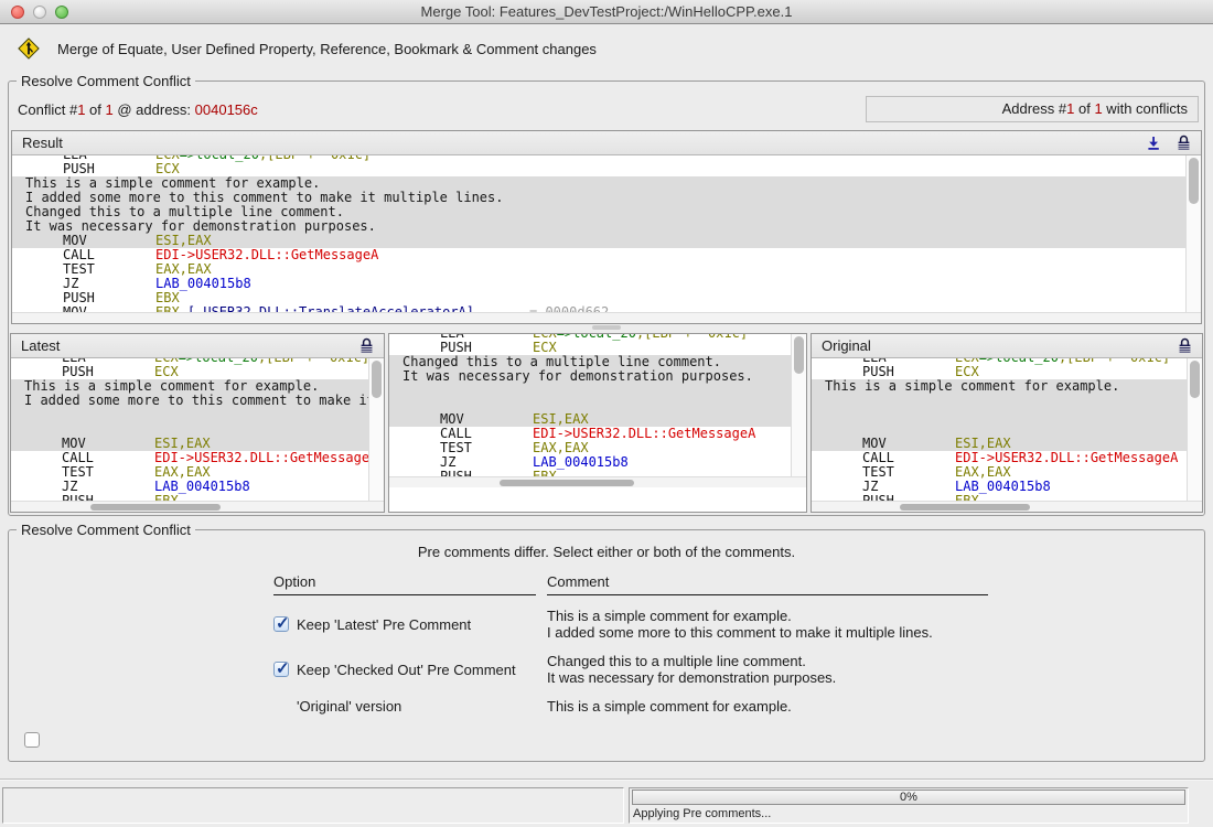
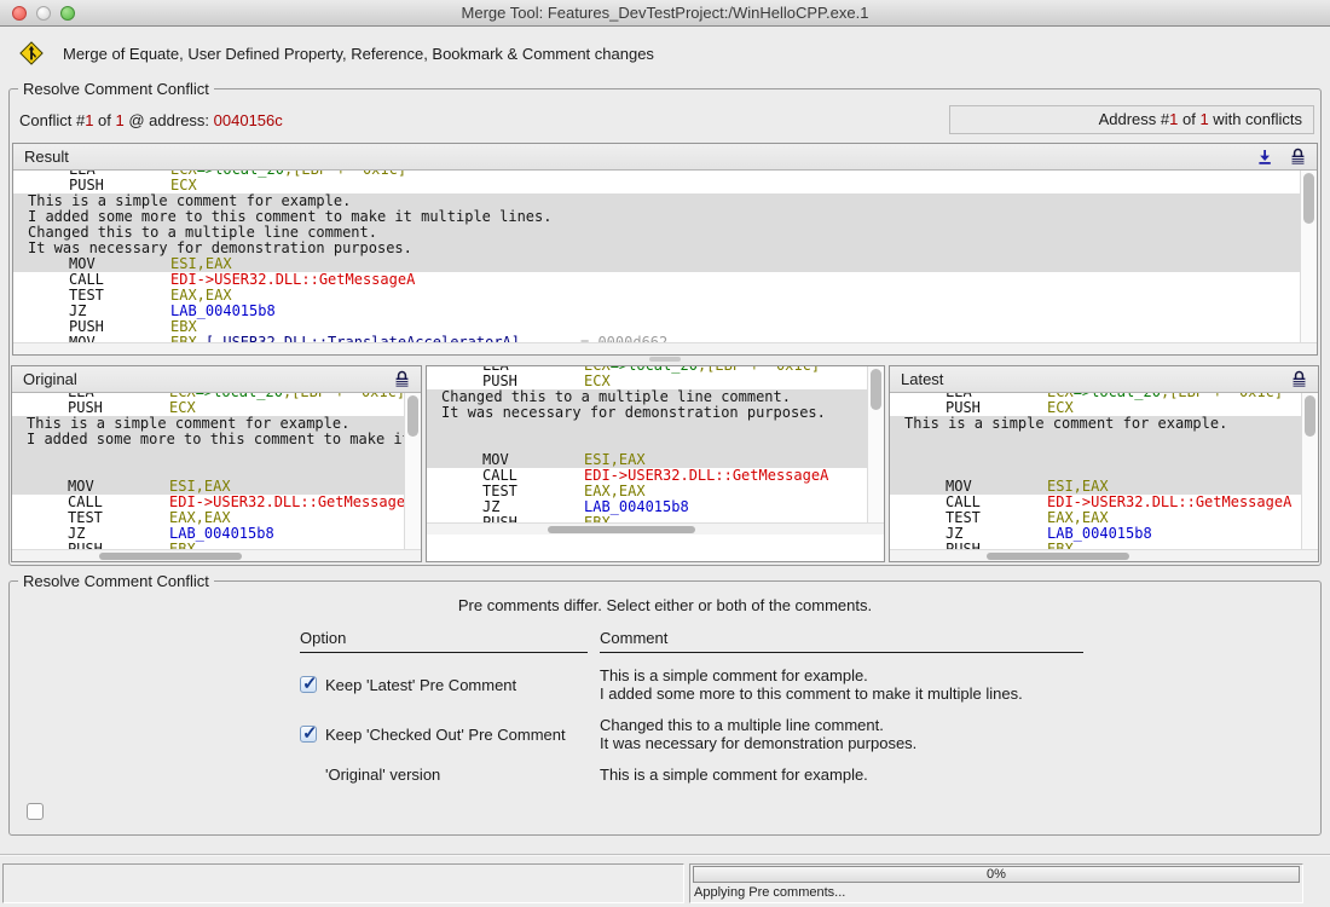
  Merge Tool: Features_DevTestProject:/WinHelloCPP.exe.1
  Merge of Equate, User Defined Property, Reference, Bookmark & Comment changes
  Resolve Comment Conflict
  Conflict #1 of 1 @ address: 0040156c
  Address #1 of 1 with conflicts
  Result
  PUSH ECX
  This is a simple comment for example.
  I added some more to this comment to make it multiple lines.
  Changed this to a multiple line comment.
  It was necessary for demonstration purposes.
  MOV ESI,EAX
  CALL EDI->USER32.DLL::GetMessageA
  TEST EAX,EAX
  JZ LAB_004015b8
  PUSH EBX
- Latest
+ Original
  PUSH ECX
  This is a simple comment for example.
  MOV ESI,EAX
  CALL EDI->USER32.DLL::GetMessage
  TEST EAX,EAX
  JZ LAB_004015b8
  PUSH ECX
  Changed this to a multiple line comment.
  It was necessary for demonstration purposes.
  MOV ESI,EAX
  CALL EDI->USER32.DLL::GetMessageA
  TEST EAX,EAX
  JZ LAB_004015b8
- Original
+ Latest
  PUSH ECX
  This is a simple comment for example.
  MOV ESI,EAX
  CALL EDI->USER32.DLL::GetMessageA
  TEST EAX,EAX
  JZ LAB_004015b8
  Resolve Comment Conflict
  Pre comments differ. Select either or both of the comments.
  Option
  Comment
  Keep 'Latest' Pre Comment
  This is a simple comment for example.
  I added some more to this comment to make it multiple lines.
  Keep 'Checked Out' Pre Comment
  Changed this to a multiple line comment.
  It was necessary for demonstration purposes.
  'Original' version
  This is a simple comment for example.
  0%
  Applying Pre comments...
